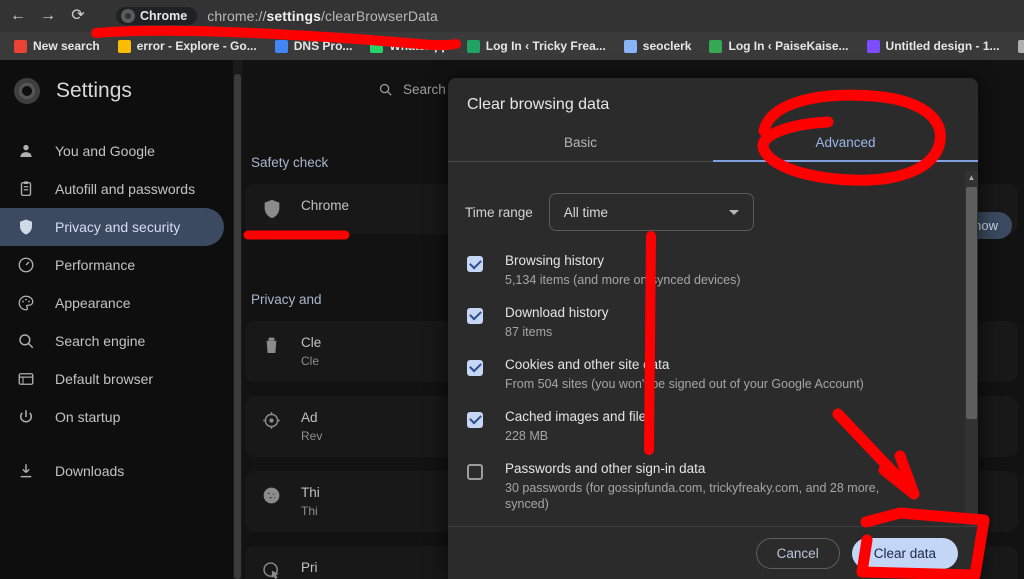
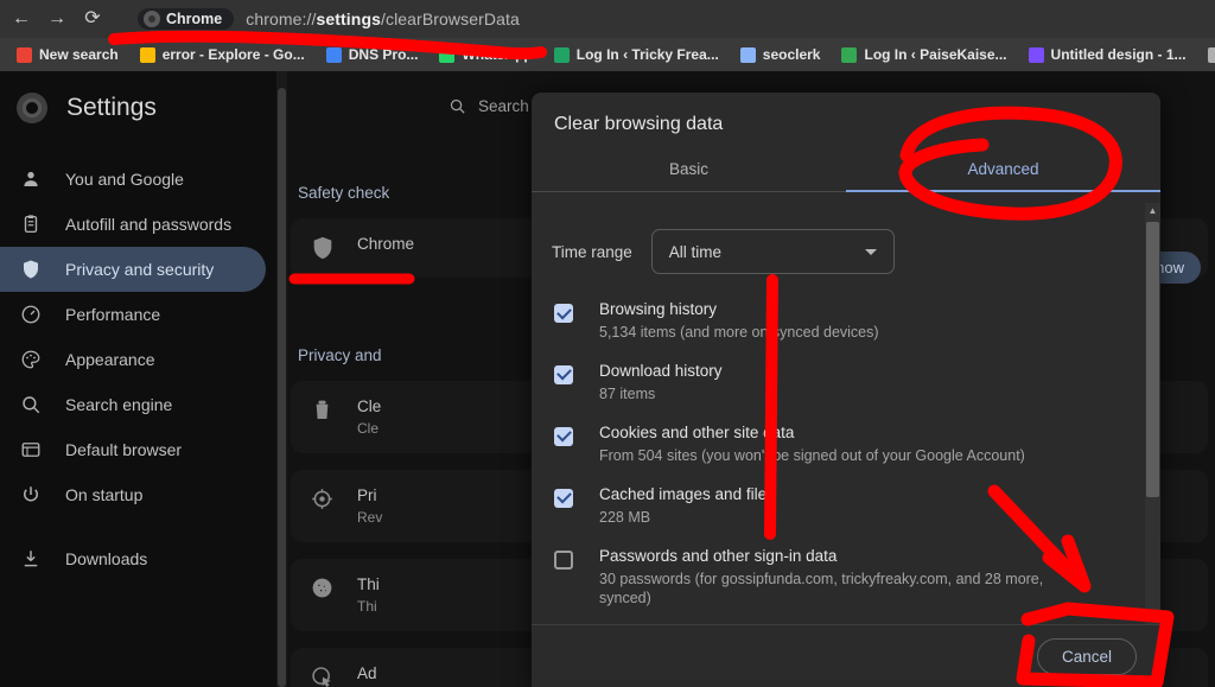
  ←
  →
  ⟳
  Chrome
  chrome://settings/clearBrowserData
  New search
  error - Explore - Go...
  DNS Pro...
  Log In ‹ Tricky Frea...
  seoclerk
  Log In ‹ PaiseKaise...
  Untitled design - 1...
  Settings
  You and Google
  Autofill and passwords
  Privacy and security
  Performance
  Appearance
  Search engine
  Default browser
  On startup
  Downloads
  Safety check
  Chrome
  Privacy and
  Cle
  Cle
- Ad
+ Pri
  Rev
  Thi
  Thi
- Pri
+ Ad
  Clear browsing data
  Basic
  Advanced
  Time range
  All time
  Browsing history
  5,134 items (and more onynced devices)
  Download history
  87 items
  Cookies and other siteta
  From 504 sites (you won' be signed out of your Google Account)
  Cached images and file
  228 MB
  Passwords and other sign-in data
  30 passwords (for gossipfunda.com, trickyfreaky.com, and 28 more, synced)
  ▲
  Cancel
- Clear data
